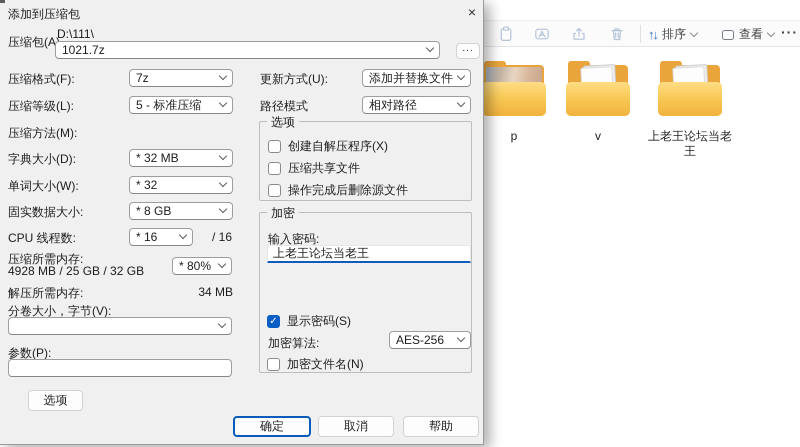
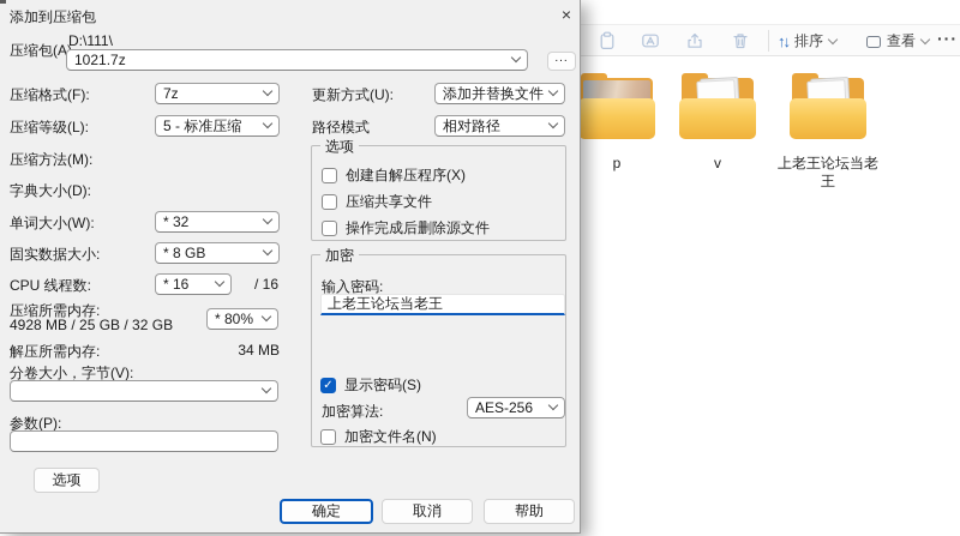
  ↑↓
  排序
  查看
  ···
  p
  v
  上老王论坛当老王
  添加到压缩包
  ×
  压缩包(A
  D:\111\
  1021.7z
  ...
  压缩格式(F):
  7z
  压缩等级(L):
  5 - 标准压缩
  压缩方法(M):
  字典大小(D):
- * 32 MB
  单词大小(W):
  * 32
  固实数据大小:
  * 8 GB
  CPU 线程数:
  * 16
  / 16
  压缩所需内存:
  4928 MB / 25 GB / 32 GB
  * 80%
  解压所需内存:
  34 MB
  分卷大小，字节(V):
  参数(P):
  更新方式(U):
  添加并替换文件
  路径模式
  相对路径
  选项
  创建自解压程序(X)
  压缩共享文件
  操作完成后删除源文件
  加密
  输入密码:
  上老王论坛当老王
  ✓
  显示密码(S)
  加密算法:
  AES-256
  加密文件名(N)
  选项
  确定
  取消
  帮助
